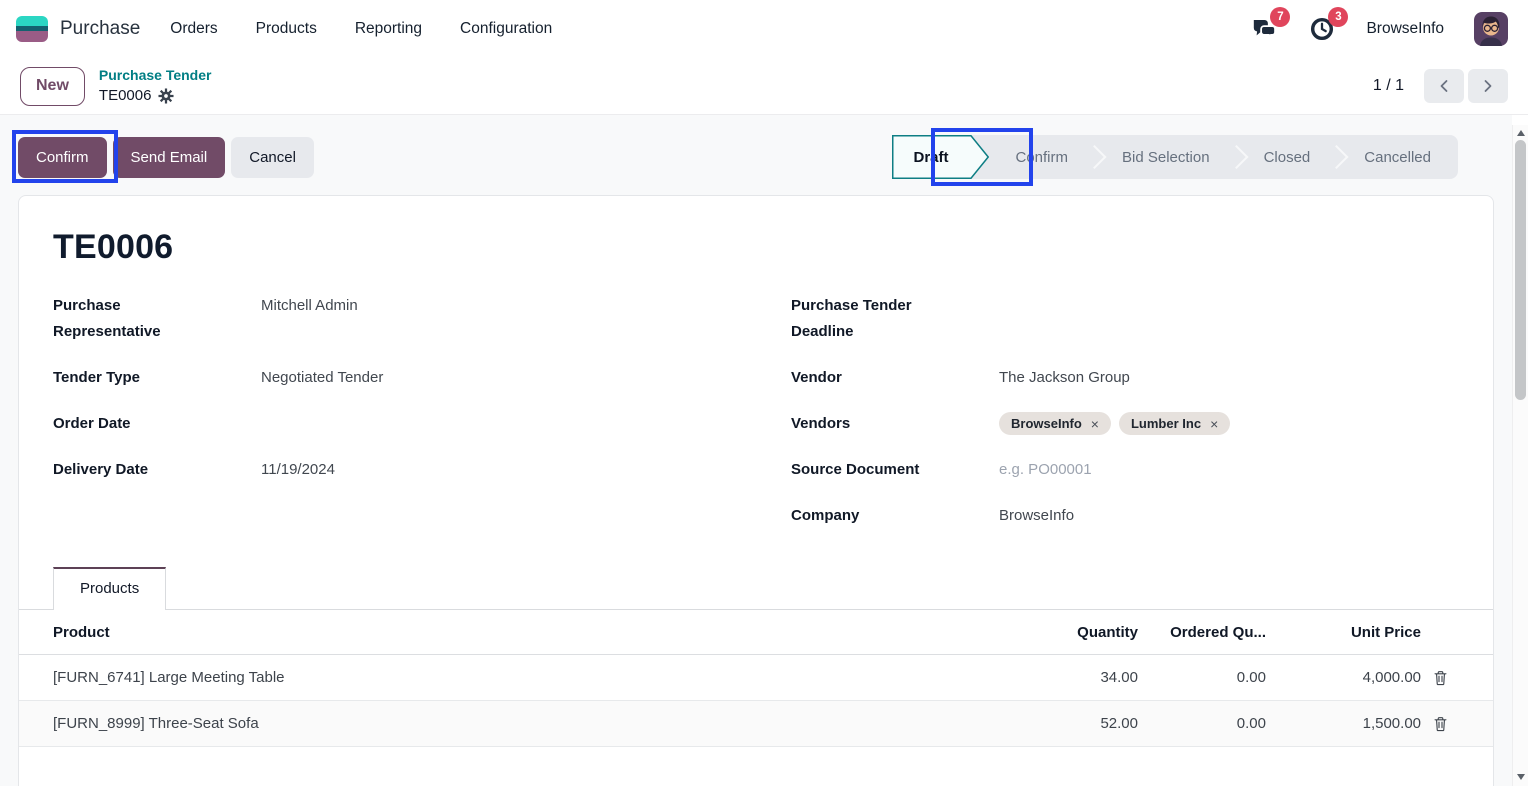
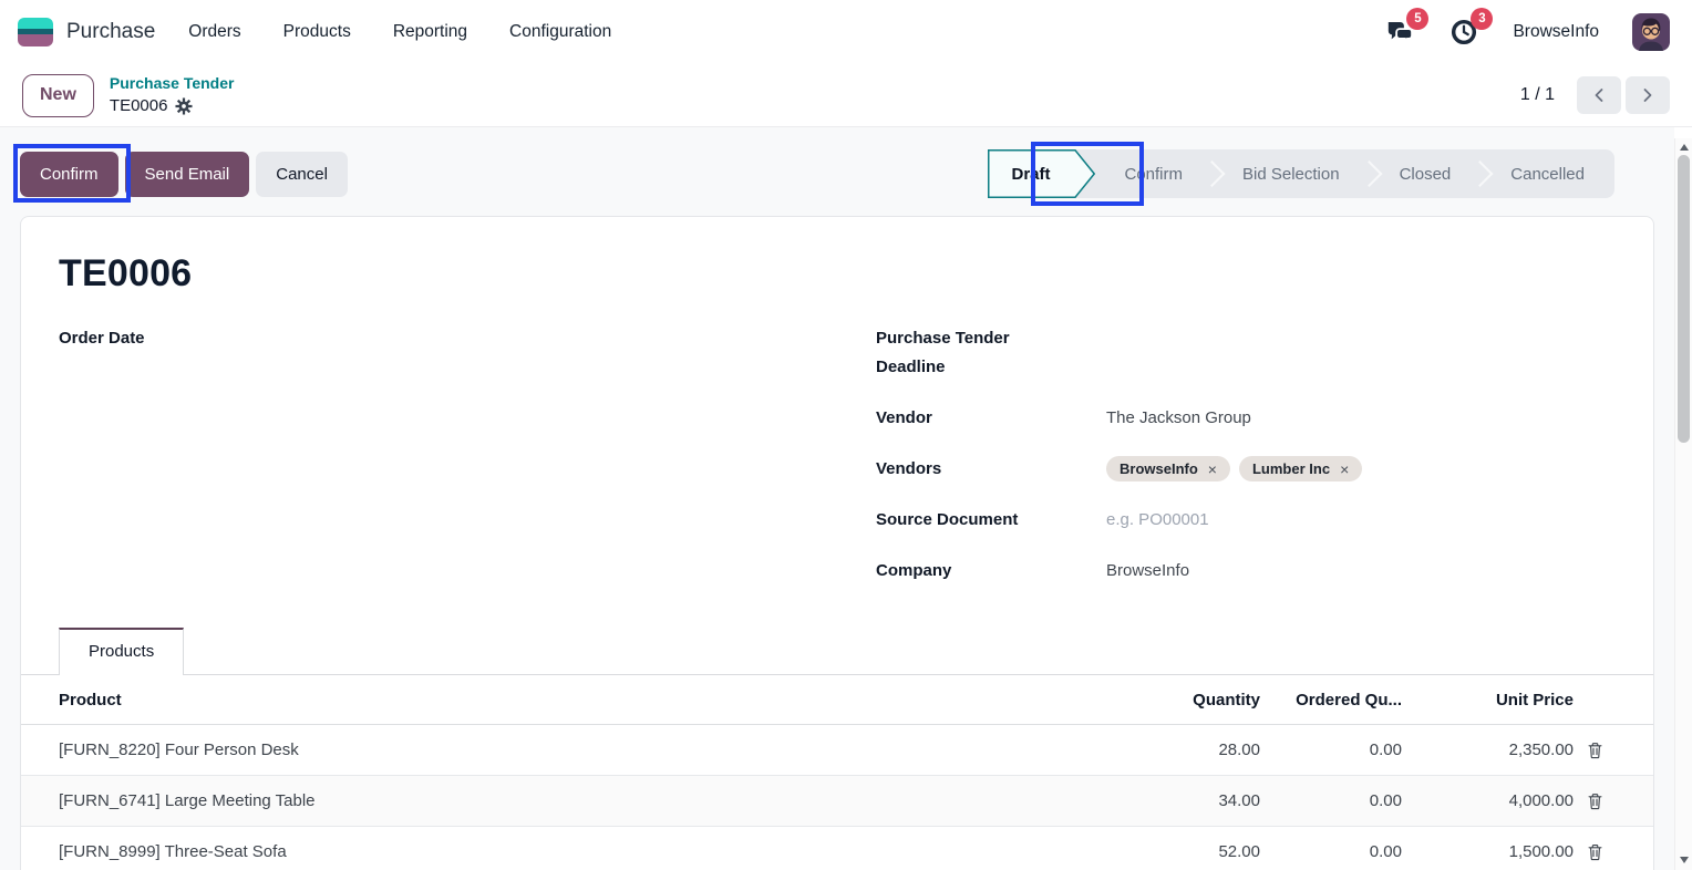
  Purchase
  Orders
  Products
  Reporting
  Configuration
- 7
+ 5
  3
  BrowseInfo
  New
  Purchase Tender
  TE0006
  1 / 1
  Confirm
  Send Email
  Cancel
  Draft
  Confirm
  Bid Selection
  Closed
  Cancelled
  TE0006
- Purchase Representative
- Mitchell Admin
- Tender Type
- Negotiated Tender
  Order Date
- Delivery Date
- 11/19/2024
  Purchase Tender Deadline
  Vendor
  The Jackson Group
  Vendors
  BrowseInfo
  ×
  Lumber Inc
  ×
  Source Document
  e.g. PO00001
  Company
  BrowseInfo
  Products
  Product	Quantity	Ordered Qu...	Unit Price
+ [FURN_8220] Four Person Desk	28.00	0.00	2,350.00
  [FURN_6741] Large Meeting Table	34.00	0.00	4,000.00
  [FURN_8999] Three-Seat Sofa	52.00	0.00	1,500.00
